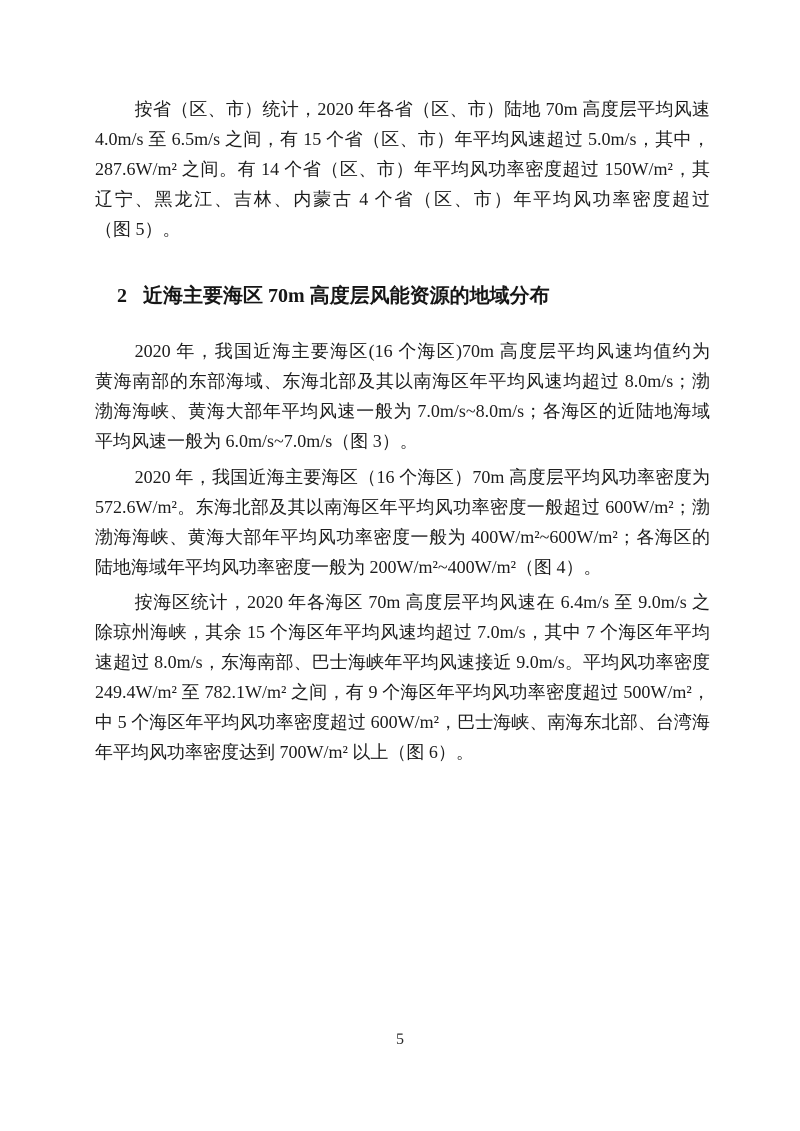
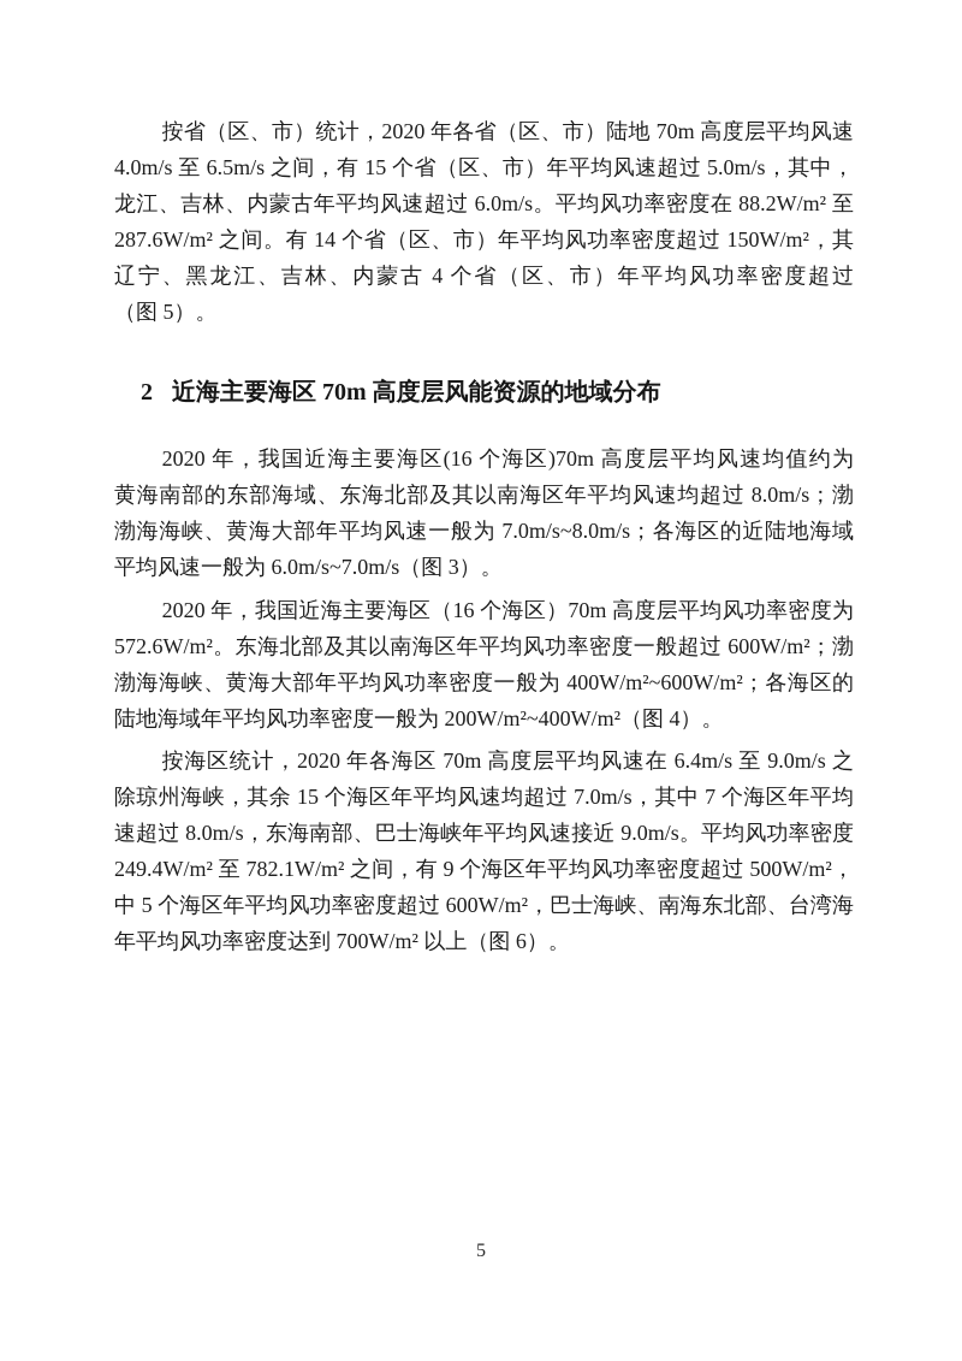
  按省（区、市）统计，2020 年各省（区、市）陆地 70m 高度层平均风速
  4.0m/s 至 6.5m/s 之间，有 15 个省（区、市）年平均风速超过 5.0m/s，其中，
+ 龙江、吉林、内蒙古年平均风速超过 6.0m/s。平均风功率密度在 88.2W/m² 至
  287.6W/m² 之间。有 14 个省（区、市）年平均风功率密度超过 150W/m²，其
  辽宁、黑龙江、吉林、内蒙古 4 个省（区、市）年平均风功率密度超过
  （图 5）。
  2 近海主要海区 70m 高度层风能资源的地域分布
  2020 年，我国近海主要海区(16 个海区)70m 高度层平均风速均值约为
  黄海南部的东部海域、东海北部及其以南海区年平均风速均超过 8.0m/s；渤
  渤海海峡、黄海大部年平均风速一般为 7.0m/s~8.0m/s；各海区的近陆地海域
  平均风速一般为 6.0m/s~7.0m/s（图 3）。
  2020 年，我国近海主要海区（16 个海区）70m 高度层平均风功率密度为
  572.6W/m²。东海北部及其以南海区年平均风功率密度一般超过 600W/m²；渤
  渤海海峡、黄海大部年平均风功率密度一般为 400W/m²~600W/m²；各海区的
  陆地海域年平均风功率密度一般为 200W/m²~400W/m²（图 4）。
  按海区统计，2020 年各海区 70m 高度层平均风速在 6.4m/s 至 9.0m/s 之
  除琼州海峡，其余 15 个海区年平均风速均超过 7.0m/s，其中 7 个海区年平均
  速超过 8.0m/s，东海南部、巴士海峡年平均风速接近 9.0m/s。平均风功率密度
  249.4W/m² 至 782.1W/m² 之间，有 9 个海区年平均风功率密度超过 500W/m²，
  中 5 个海区年平均风功率密度超过 600W/m²，巴士海峡、南海东北部、台湾海
  年平均风功率密度达到 700W/m² 以上（图 6）。
  5
